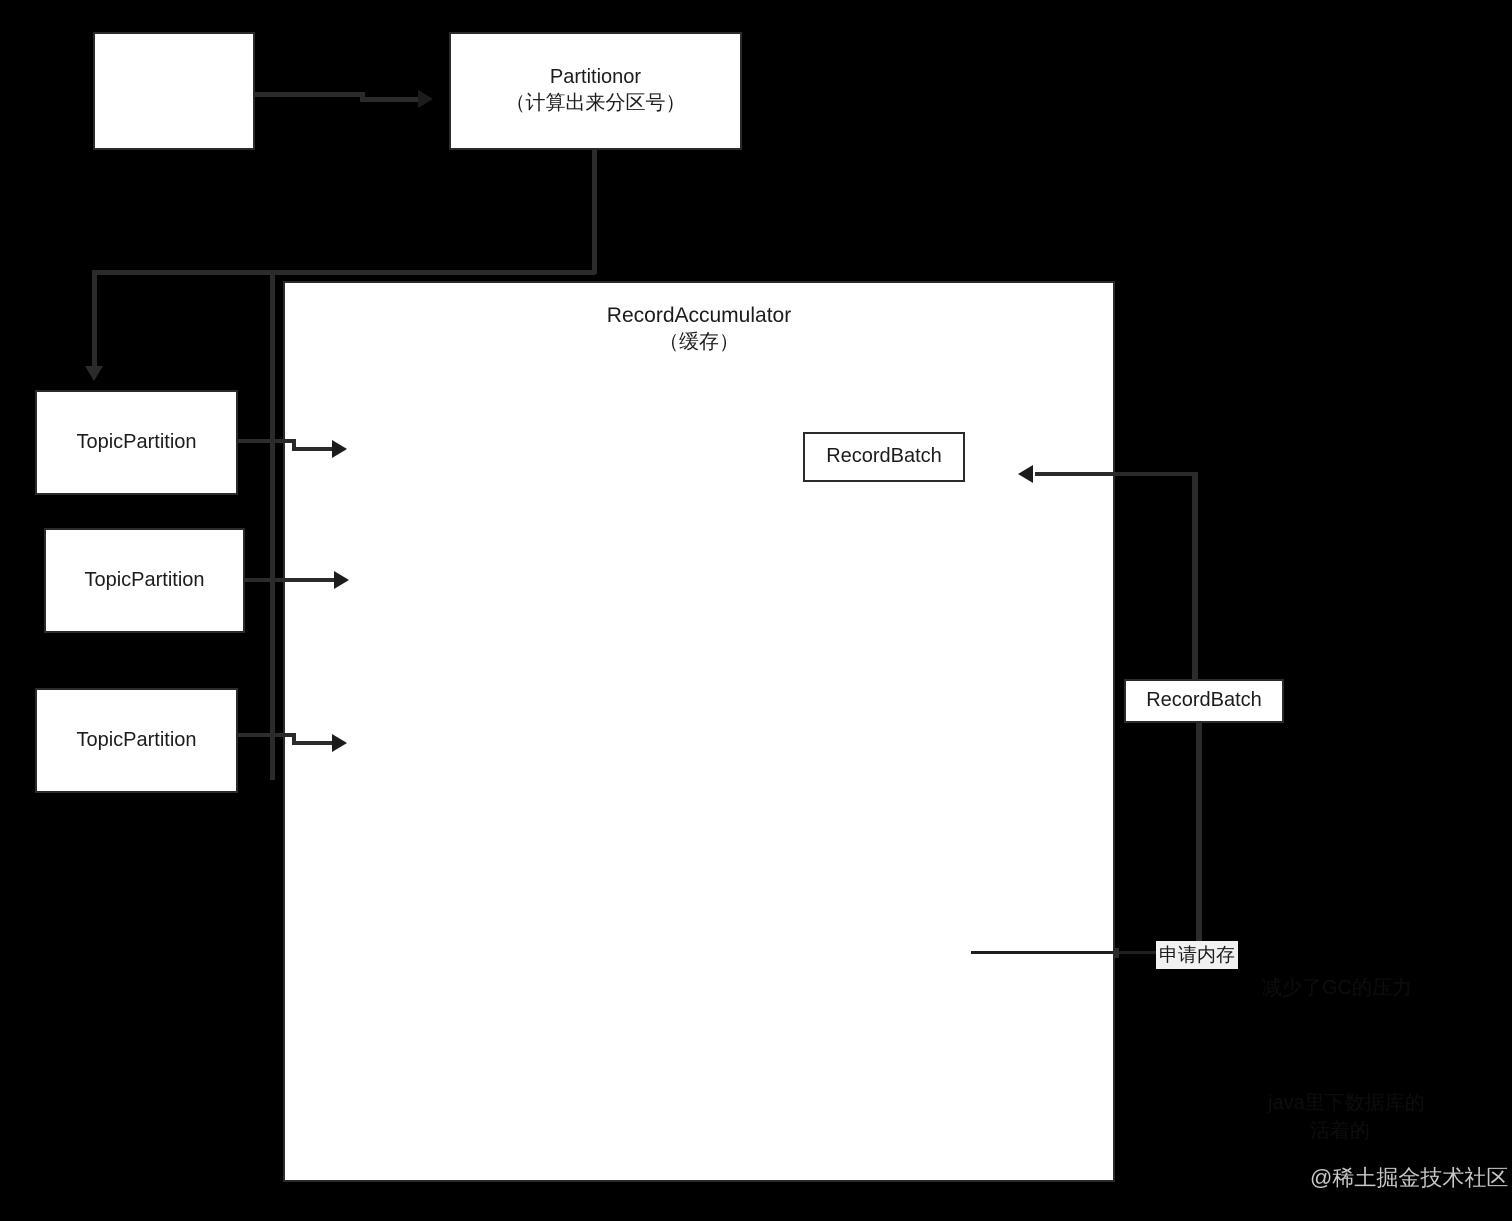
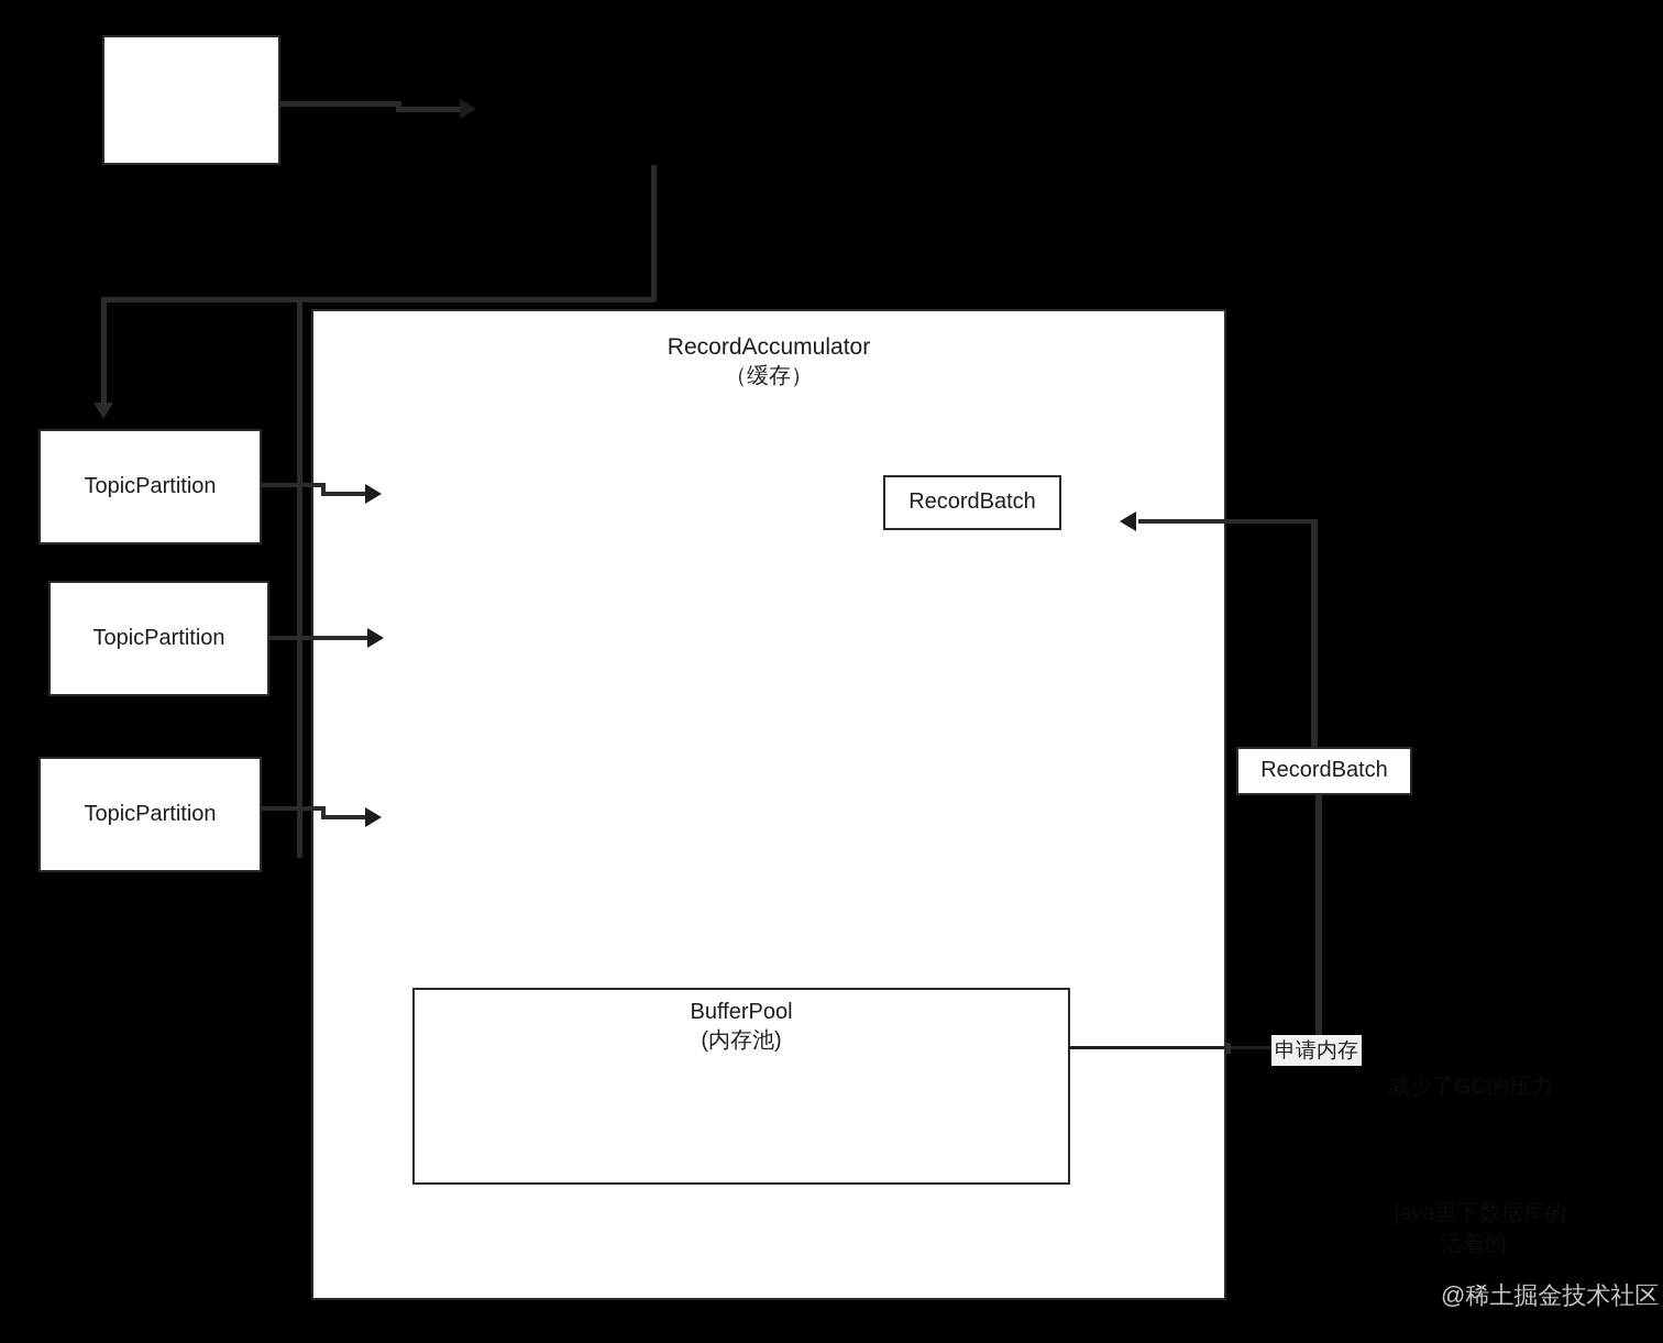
- Partitionor
- （计算出来分区号）
  RecordAccumulator
  （缓存）
  RecordBatch
  TopicPartition
  TopicPartition
  TopicPartition
  RecordBatch
+ BufferPool
+ (内存池)
  申请内存
  @稀土掘金技术社区
